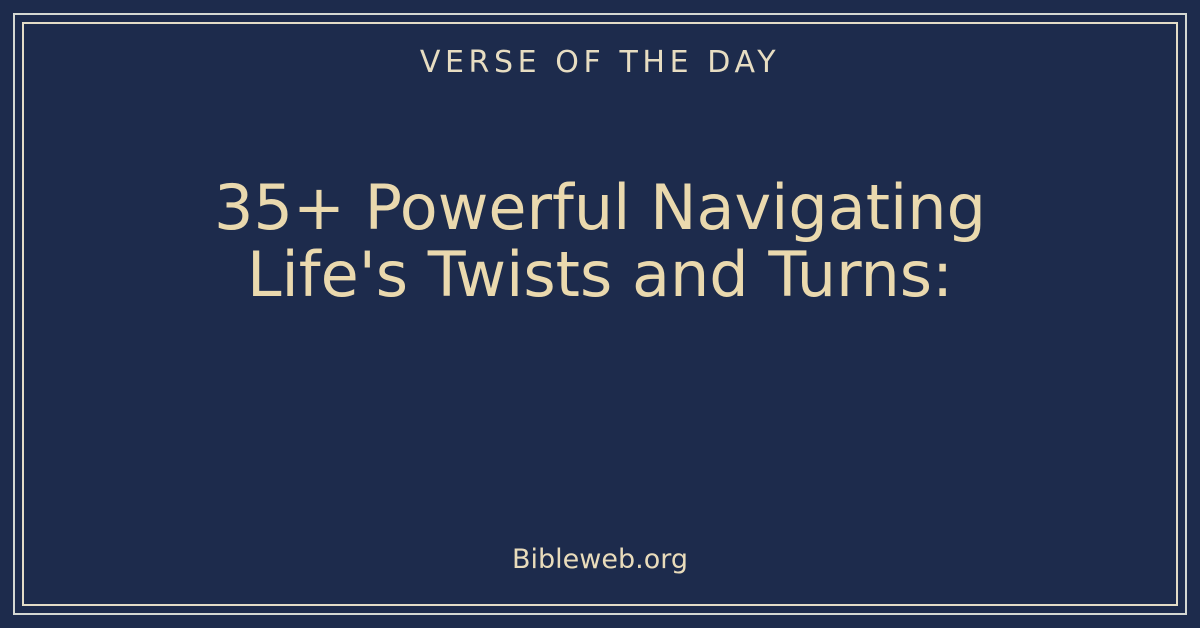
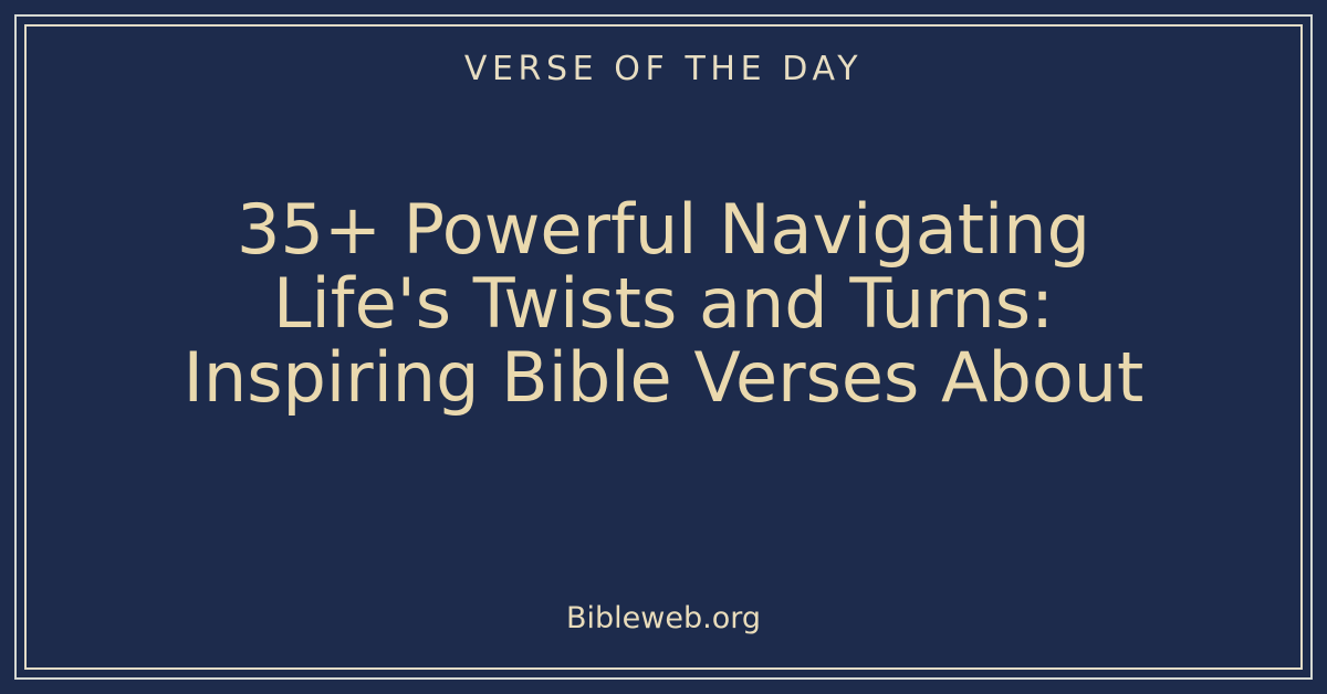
  VERSE OF THE DAY
  35+ Powerful Navigating
  Life's Twists and Turns:
+ Inspiring Bible Verses About
  Bibleweb.org
